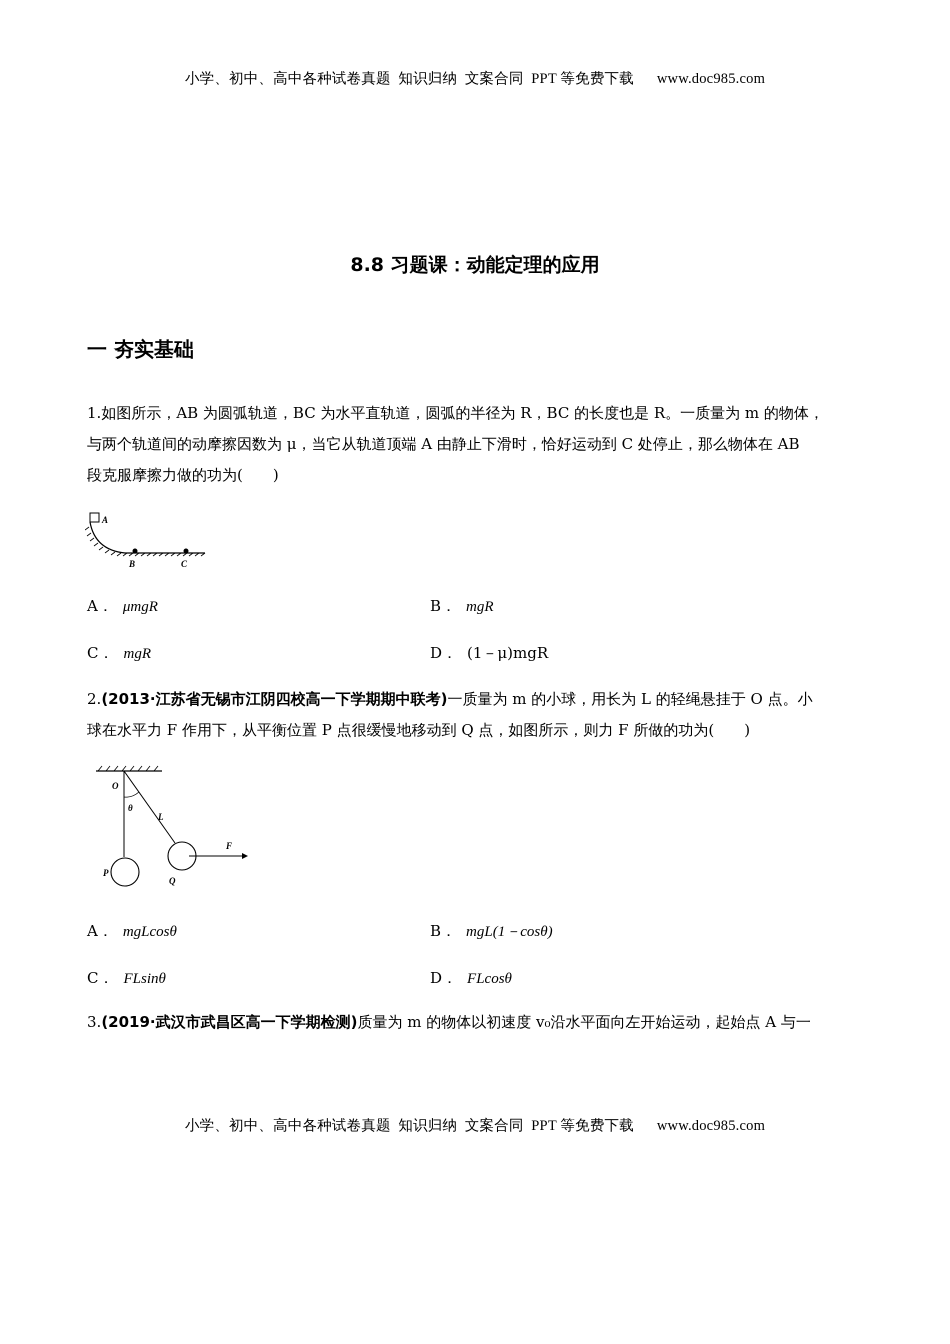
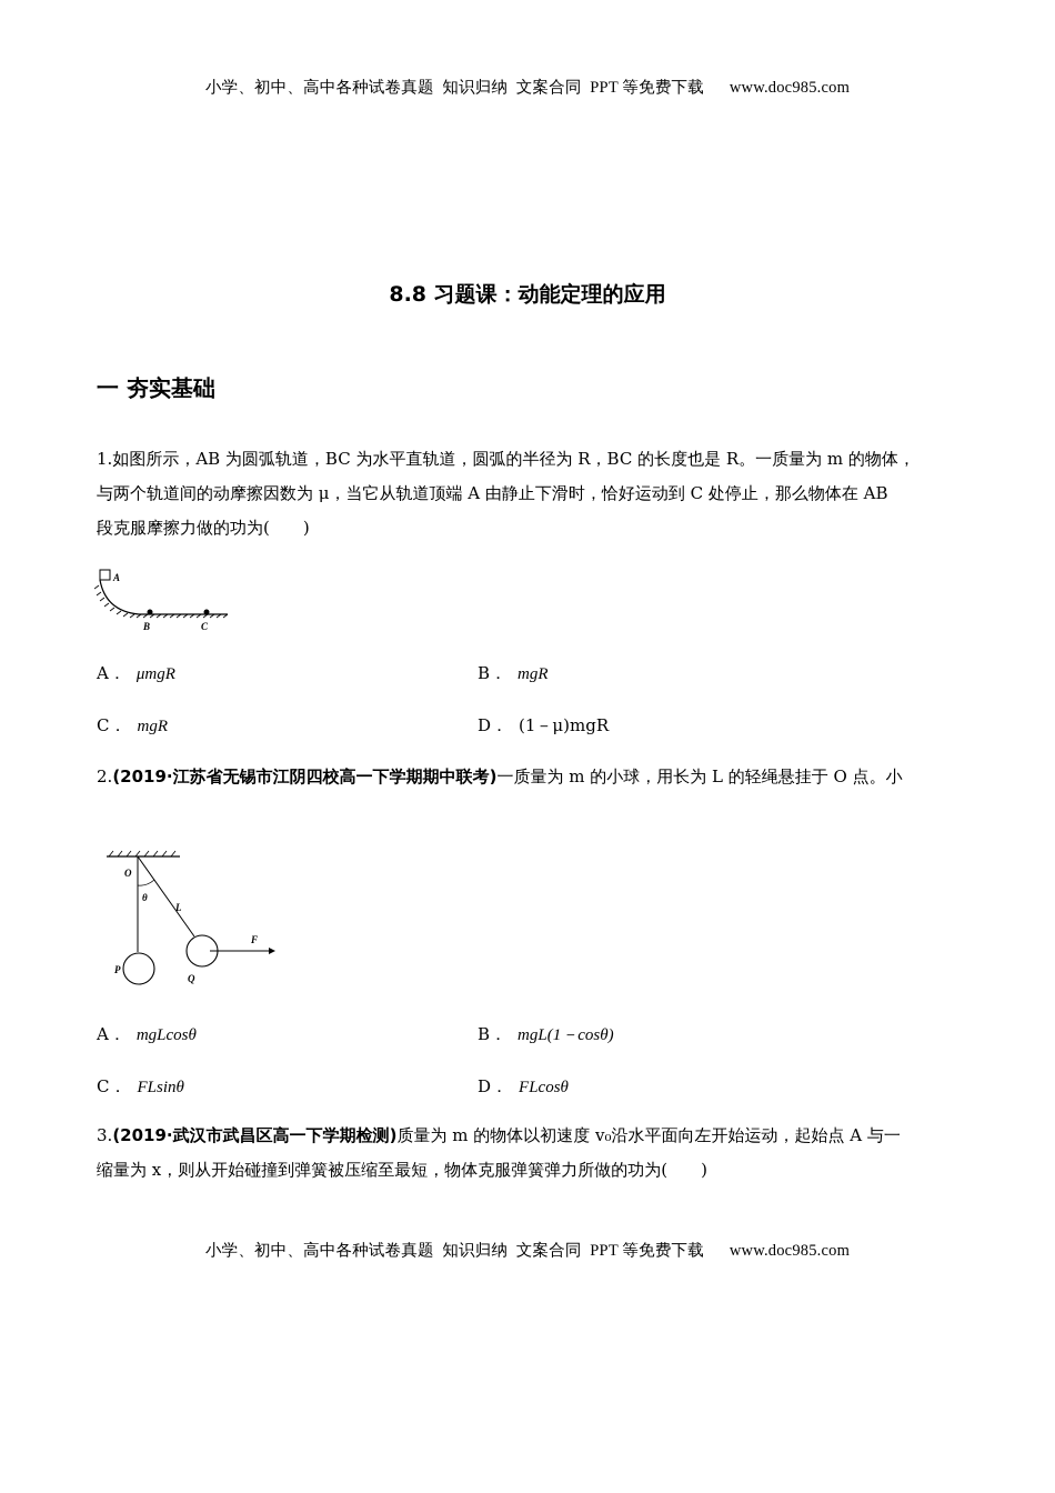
  小学、初中、高中各种试卷真题 知识归纳 文案合同 PPT 等免费下载 www.doc985.com
  8.8 习题课：动能定理的应用
  一 夯实基础
  1.如图所示，AB 为圆弧轨道，BC 为水平直轨道，圆弧的半径为 R，BC 的长度也是 R。一质量为 m 的物体，
  与两个轨道间的动摩擦因数为 μ，当它从轨道顶端 A 由静止下滑时，恰好运动到 C 处停止，那么物体在 AB
  段克服摩擦力做的功为( )
  A
  B
  C
  A． μmgR
  B． mgR
  C． mgR
  D． (1－μ)mgR
- 2.(2013·江苏省无锡市江阴四校高一下学期期中联考)一质量为 m 的小球，用长为 L 的轻绳悬挂于 O 点。小
+ 2.(2019·江苏省无锡市江阴四校高一下学期期中联考)一质量为 m 的小球，用长为 L 的轻绳悬挂于 O 点。小
- 球在水平力 F 作用下，从平衡位置 P 点很缓慢地移动到 Q 点，如图所示，则力 F 所做的功为( )
  O
  θ
  L
  F
  P
  Q
  A． mgLcosθ
  B． mgL(1－cosθ)
  C． FLsinθ
  D． FLcosθ
  3.(2019·武汉市武昌区高一下学期检测)质量为 m 的物体以初速度 v₀沿水平面向左开始运动，起始点 A 与一
+ 缩量为 x，则从开始碰撞到弹簧被压缩至最短，物体克服弹簧弹力所做的功为( )
  小学、初中、高中各种试卷真题 知识归纳 文案合同 PPT 等免费下载 www.doc985.com
